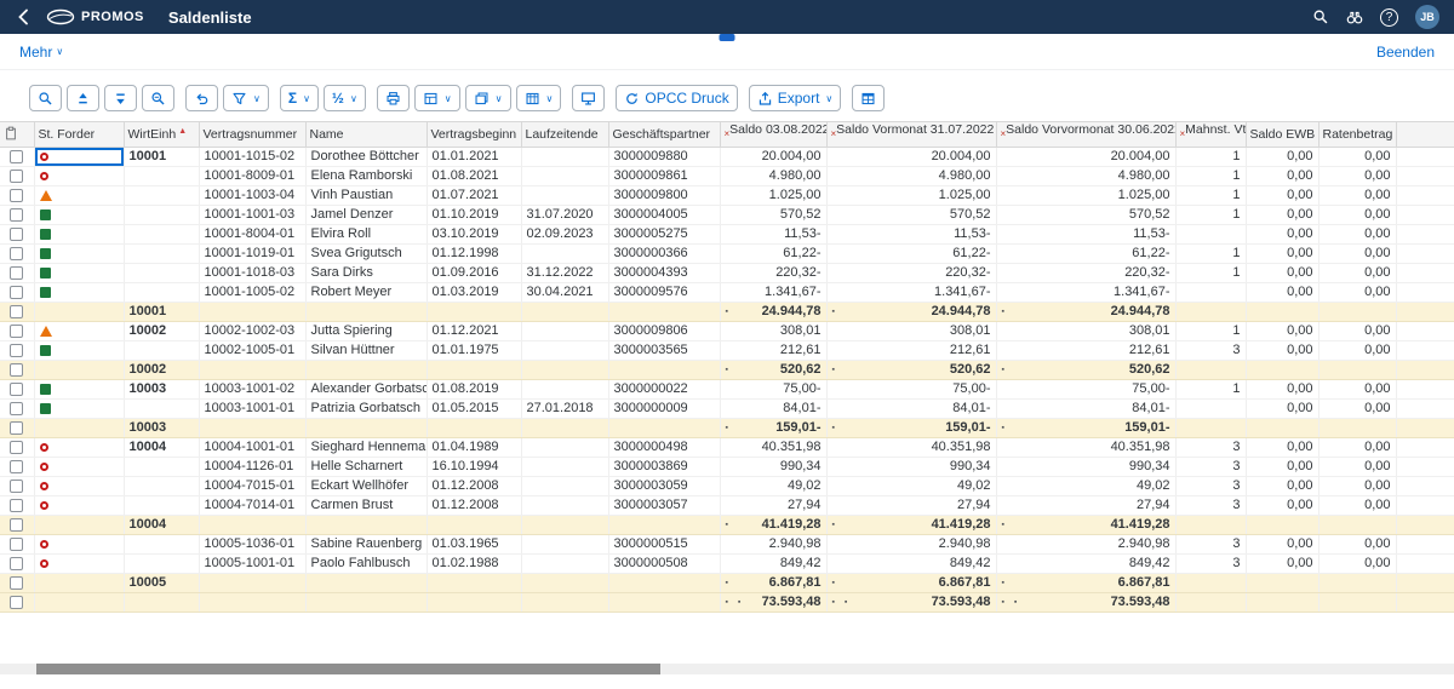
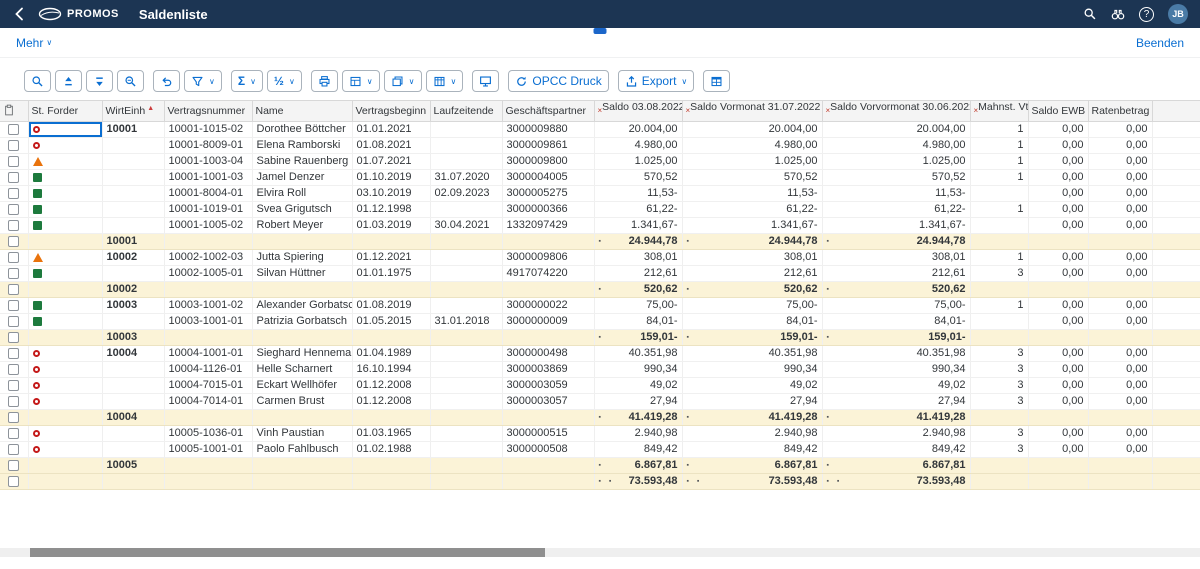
  PROMOS
  Saldenliste
  ?
  JB
  Mehr
  ∨
  Beenden
  ∨
  Σ
  ∨
  ½
  ∨
  ∨
  ∨
  ∨
  OPCC Druck
  Export
  ∨
  	St. Forder	WirtEinh	Vertragsnummer	Name	Vertragsbeginn	Laufzeitende	Geschäftspartner	×Saldo 03.08.202	×Saldo Vormonat 31.07.2022	×Saldo Vorvormonat 30.06.202	×Mahnst. Vt	Saldo EWB	Ratenbetrag
  		10001	10001-1015-02	Dorothee Böttcher	01.01.2021		3000009880	20.004,00	20.004,00	20.004,00	1	0,00	0,00
  			10001-8009-01	Elena Ramborski	01.08.2021		3000009861	4.980,00	4.980,00	4.980,00	1	0,00	0,00
- 			10001-1003-04	Vinh Paustian	01.07.2021		3000009800	1.025,00	1.025,00	1.025,00	1	0,00	0,00
+ 			10001-1003-04	Sabine Rauenberg	01.07.2021		3000009800	1.025,00	1.025,00	1.025,00	1	0,00	0,00
  			10001-1001-03	Jamel Denzer	01.10.2019	31.07.2020	3000004005	570,52	570,52	570,52	1	0,00	0,00
  			10001-8004-01	Elvira Roll	03.10.2019	02.09.2023	3000005275	11,53-	11,53-	11,53-		0,00	0,00
  			10001-1019-01	Svea Grigutsch	01.12.1998		3000000366	61,22-	61,22-	61,22-	1	0,00	0,00
- 			10001-1018-03	Sara Dirks	01.09.2016	31.12.2022	3000004393	220,32-	220,32-	220,32-	1	0,00	0,00
- 			10001-1005-02	Robert Meyer	01.03.2019	30.04.2021	3000009576	1.341,67-	1.341,67-	1.341,67-		0,00	0,00
+ 			10001-1005-02	Robert Meyer	01.03.2019	30.04.2021	1332097429	1.341,67-	1.341,67-	1.341,67-		0,00	0,00
  		10001						24.944,78	24.944,78	24.944,78
  		10002	10002-1002-03	Jutta Spiering	01.12.2021		3000009806	308,01	308,01	308,01	1	0,00	0,00
- 			10002-1005-01	Silvan Hüttner	01.01.1975		3000003565	212,61	212,61	212,61	3	0,00	0,00
+ 			10002-1005-01	Silvan Hüttner	01.01.1975		4917074220	212,61	212,61	212,61	3	0,00	0,00
  		10002						520,62	520,62	520,62
  		10003	10003-1001-02	Alexander Gorbatsc	01.08.2019		3000000022	75,00-	75,00-	75,00-	1	0,00	0,00
- 			10003-1001-01	Patrizia Gorbatsch	01.05.2015	27.01.2018	3000000009	84,01-	84,01-	84,01-		0,00	0,00
+ 			10003-1001-01	Patrizia Gorbatsch	01.05.2015	31.01.2018	3000000009	84,01-	84,01-	84,01-		0,00	0,00
  		10003						159,01-	159,01-	159,01-
  		10004	10004-1001-01	Sieghard Hennema	01.04.1989		3000000498	40.351,98	40.351,98	40.351,98	3	0,00	0,00
  			10004-1126-01	Helle Scharnert	16.10.1994		3000003869	990,34	990,34	990,34	3	0,00	0,00
  			10004-7015-01	Eckart Wellhöfer	01.12.2008		3000003059	49,02	49,02	49,02	3	0,00	0,00
  			10004-7014-01	Carmen Brust	01.12.2008		3000003057	27,94	27,94	27,94	3	0,00	0,00
  		10004						41.419,28	41.419,28	41.419,28
- 			10005-1036-01	Sabine Rauenberg	01.03.1965		3000000515	2.940,98	2.940,98	2.940,98	3	0,00	0,00
+ 			10005-1036-01	Vinh Paustian	01.03.1965		3000000515	2.940,98	2.940,98	2.940,98	3	0,00	0,00
  			10005-1001-01	Paolo Fahlbusch	01.02.1988		3000000508	849,42	849,42	849,42	3	0,00	0,00
  		10005						6.867,81	6.867,81	6.867,81
  								73.593,48	73.593,48	73.593,48
